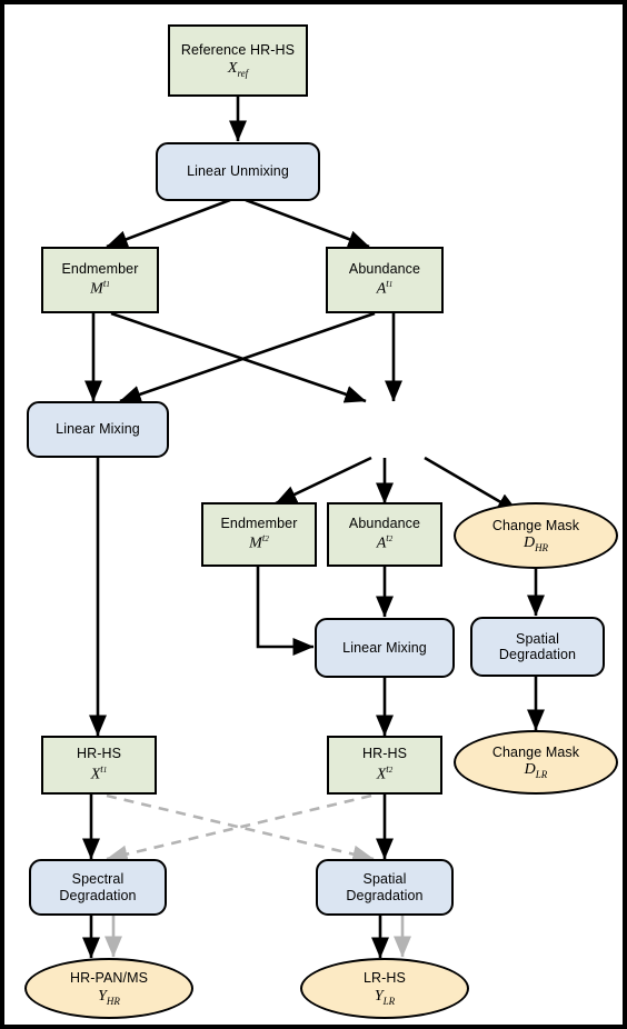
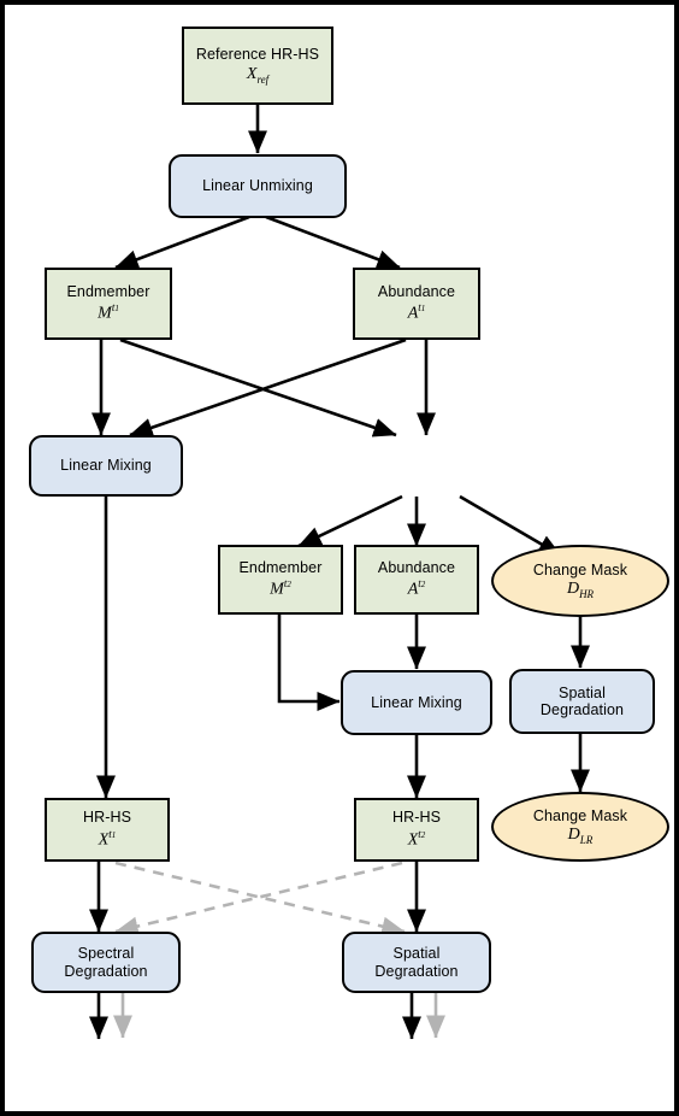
  Reference HR-HS
  Xref
  Linear Unmixing
  Endmember
  Mt1
  Abundance
  At1
  Linear Mixing
  Endmember
  Mt2
  Abundance
  At2
  Change Mask
  DHR
  Linear Mixing
  Spatial
  Degradation
  HR-HS
  Xt1
  HR-HS
  Xt2
  Change Mask
  DLR
  Spectral
  Degradation
  Spatial
  Degradation
- HR-PAN/MS
- YHR
- LR-HS
- YLR
